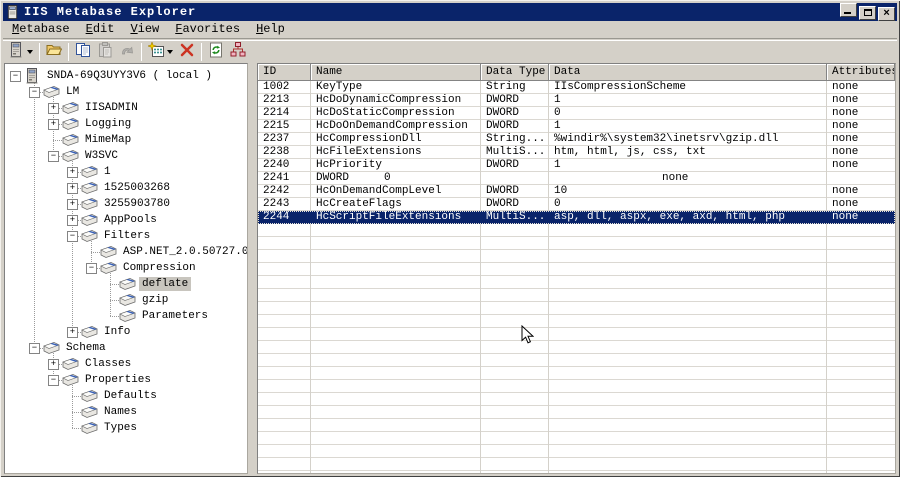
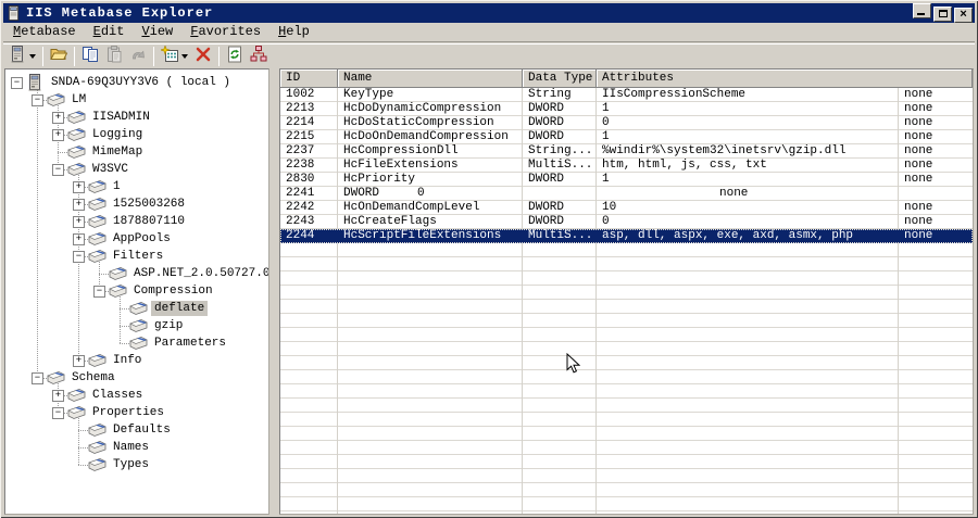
  IIS Metabase Explorer
  ×
  Metabase
  Edit
  View
  Favorites
  Help
  −
  SNDA-69Q3UYY3V6 ( local )
  −
  LM
  +
  IISADMIN
  +
  Logging
  MimeMap
  −
  W3SVC
  +
  1
  +
  1525003268
  +
- 3255903780
+ 1878807110
  +
  AppPools
  −
  Filters
  ASP.NET_2.0.50727.0
  −
  Compression
  deflate
  gzip
  Parameters
  +
  Info
  −
  Schema
  +
  Classes
  −
  Properties
  Defaults
  Names
  Types
  ID
  Name
  Data Type
- Data
  Attributes
  1002
  KeyType
  String
  IIsCompressionScheme
  none
  2213
  HcDoDynamicCompression
  DWORD
  1
  none
  2214
  HcDoStaticCompression
  DWORD
  0
  none
  2215
  HcDoOnDemandCompression
  DWORD
  1
  none
  2237
  HcCompressionDll
  String...
  %windir%\system32\inetsrv\gzip.dll
  none
  2238
  HcFileExtensions
  MultiS...
  htm, html, js, css, txt
  none
- 2240
+ 2830
  HcPriority
  DWORD
  1
  none
  2241
  DWORD
  0
  none
  2242
  HcOnDemandCompLevel
  DWORD
  10
  none
  2243
  HcCreateFlags
  DWORD
  0
  none
  2244
  HcScriptFileExtensions
  MultiS...
- asp, dll, aspx, exe, axd, html, php
+ asp, dll, aspx, exe, axd, asmx, php
  none
